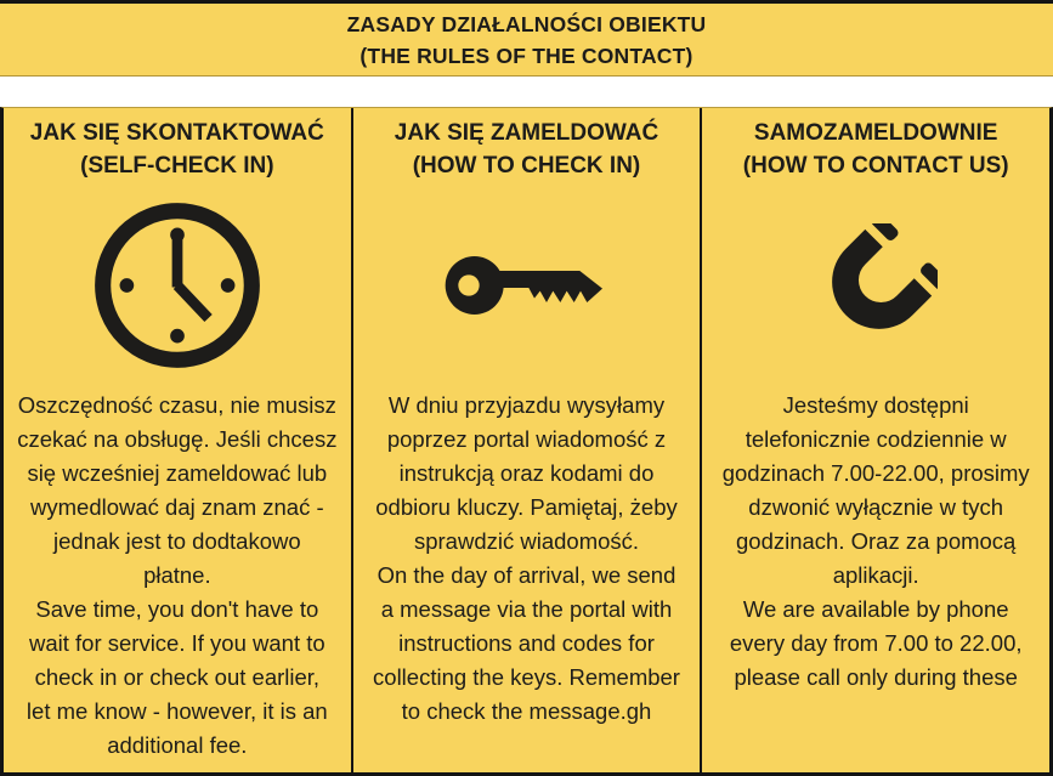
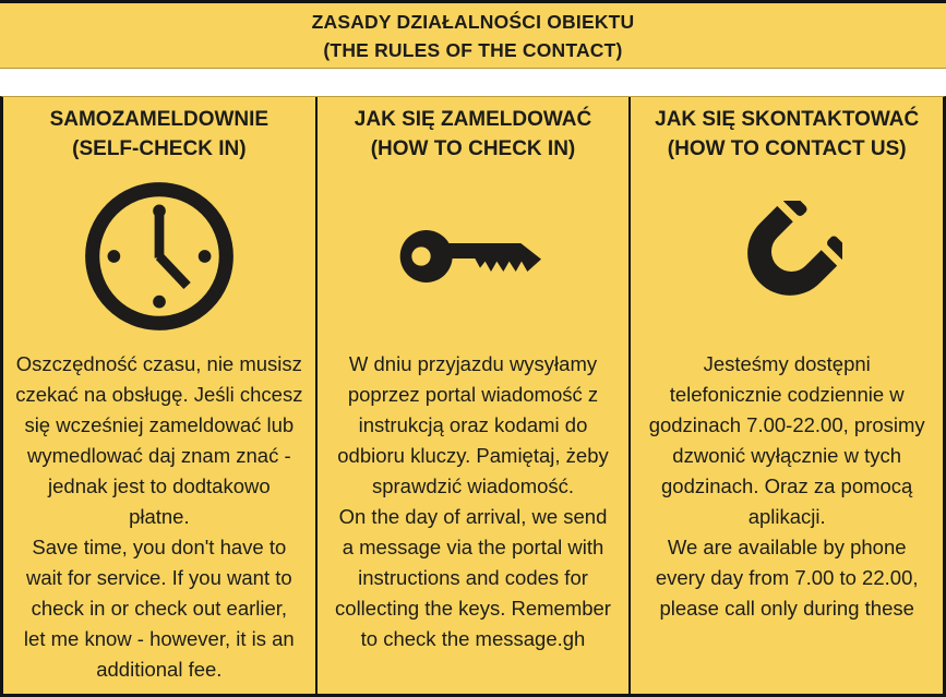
  ZASADY DZIAŁALNOŚCI OBIEKTU
  (THE RULES OF THE CONTACT)
- JAK SIĘ SKONTAKTOWAĆ
+ SAMOZAMELDOWNIE
  (SELF-CHECK IN)
  Oszczędność czasu, nie musisz
  czekać na obsługę. Jeśli chcesz
  się wcześniej zameldować lub
  wymedlować daj znam znać -
  jednak jest to dodtakowo
  płatne.
  Save time, you don't have to
  wait for service. If you want to
  check in or check out earlier,
  let me know - however, it is an
  additional fee.
  JAK SIĘ ZAMELDOWAĆ
  (HOW TO CHECK IN)
  W dniu przyjazdu wysyłamy
  poprzez portal wiadomość z
  instrukcją oraz kodami do
  odbioru kluczy. Pamiętaj, żeby
  sprawdzić wiadomość.
  On the day of arrival, we send
  a message via the portal with
  instructions and codes for
  collecting the keys. Remember
  to check the message.gh
- SAMOZAMELDOWNIE
+ JAK SIĘ SKONTAKTOWAĆ
  (HOW TO CONTACT US)
  Jesteśmy dostępni
  telefonicznie codziennie w
  godzinach 7.00-22.00, prosimy
  dzwonić wyłącznie w tych
  godzinach. Oraz za pomocą
  aplikacji.
  We are available by phone
  every day from 7.00 to 22.00,
  please call only during these
